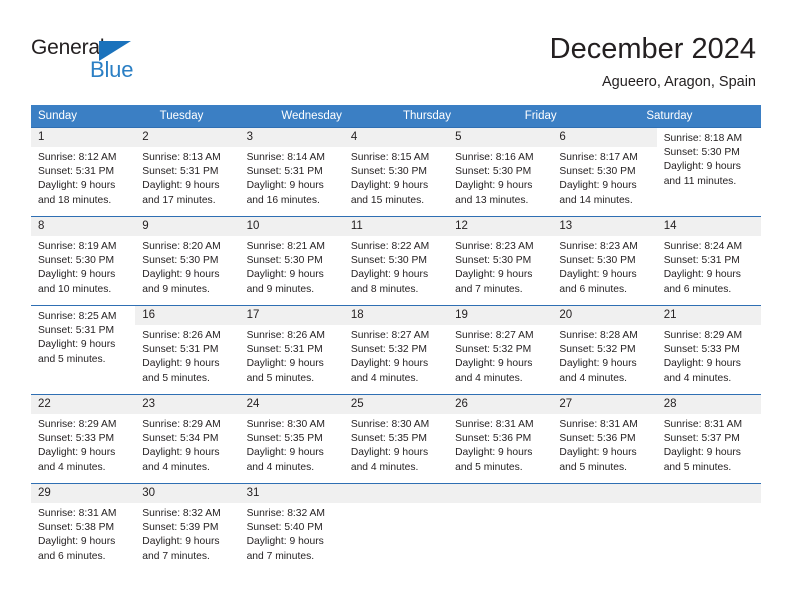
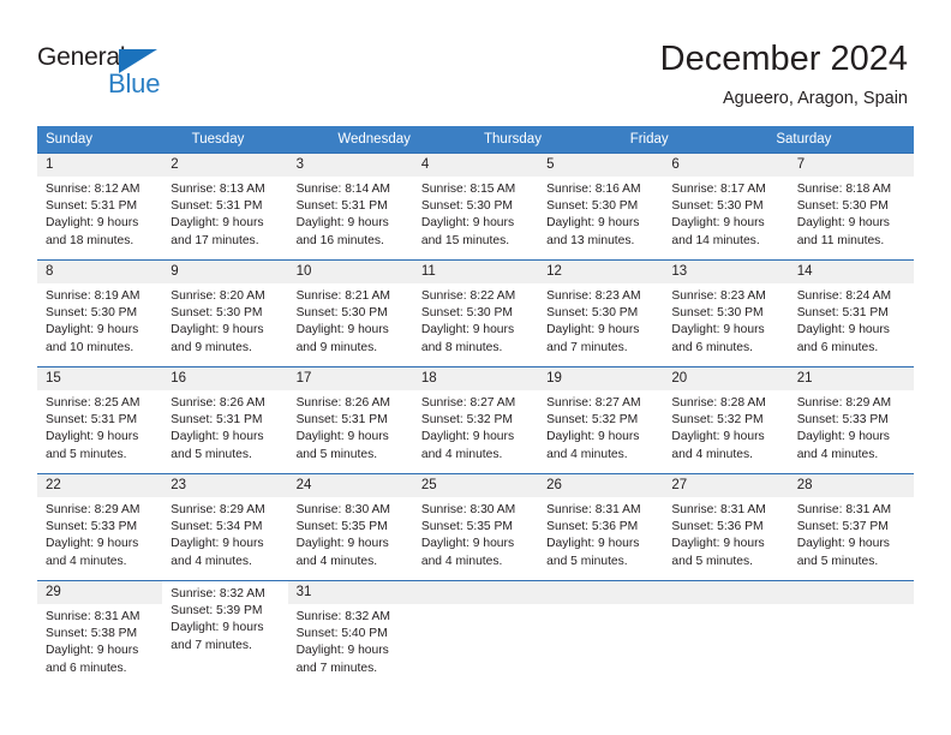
  General
  Blue
  December 2024
  Agueero, Aragon, Spain
  Sunday
  Tuesday
  Wednesday
  Thursday
  Friday
  Saturday
  1
  Sunrise: 8:12 AM
  Sunset: 5:31 PM
  Daylight: 9 hours
  and 18 minutes.
  2
  Sunrise: 8:13 AM
  Sunset: 5:31 PM
  Daylight: 9 hours
  and 17 minutes.
  3
  Sunrise: 8:14 AM
  Sunset: 5:31 PM
  Daylight: 9 hours
  and 16 minutes.
  4
  Sunrise: 8:15 AM
  Sunset: 5:30 PM
  Daylight: 9 hours
  and 15 minutes.
  5
  Sunrise: 8:16 AM
  Sunset: 5:30 PM
  Daylight: 9 hours
  and 13 minutes.
  6
  Sunrise: 8:17 AM
  Sunset: 5:30 PM
  Daylight: 9 hours
  and 14 minutes.
+ 7
  Sunrise: 8:18 AM
  Sunset: 5:30 PM
  Daylight: 9 hours
  and 11 minutes.
  8
  Sunrise: 8:19 AM
  Sunset: 5:30 PM
  Daylight: 9 hours
  and 10 minutes.
  9
  Sunrise: 8:20 AM
  Sunset: 5:30 PM
  Daylight: 9 hours
  and 9 minutes.
  10
  Sunrise: 8:21 AM
  Sunset: 5:30 PM
  Daylight: 9 hours
  and 9 minutes.
  11
  Sunrise: 8:22 AM
  Sunset: 5:30 PM
  Daylight: 9 hours
  and 8 minutes.
  12
  Sunrise: 8:23 AM
  Sunset: 5:30 PM
  Daylight: 9 hours
  and 7 minutes.
  13
  Sunrise: 8:23 AM
  Sunset: 5:30 PM
  Daylight: 9 hours
  and 6 minutes.
  14
  Sunrise: 8:24 AM
  Sunset: 5:31 PM
  Daylight: 9 hours
  and 6 minutes.
+ 15
  Sunrise: 8:25 AM
  Sunset: 5:31 PM
  Daylight: 9 hours
  and 5 minutes.
  16
  Sunrise: 8:26 AM
  Sunset: 5:31 PM
  Daylight: 9 hours
  and 5 minutes.
  17
  Sunrise: 8:26 AM
  Sunset: 5:31 PM
  Daylight: 9 hours
  and 5 minutes.
  18
  Sunrise: 8:27 AM
  Sunset: 5:32 PM
  Daylight: 9 hours
  and 4 minutes.
  19
  Sunrise: 8:27 AM
  Sunset: 5:32 PM
  Daylight: 9 hours
  and 4 minutes.
  20
  Sunrise: 8:28 AM
  Sunset: 5:32 PM
  Daylight: 9 hours
  and 4 minutes.
  21
  Sunrise: 8:29 AM
  Sunset: 5:33 PM
  Daylight: 9 hours
  and 4 minutes.
  22
  Sunrise: 8:29 AM
  Sunset: 5:33 PM
  Daylight: 9 hours
  and 4 minutes.
  23
  Sunrise: 8:29 AM
  Sunset: 5:34 PM
  Daylight: 9 hours
  and 4 minutes.
  24
  Sunrise: 8:30 AM
  Sunset: 5:35 PM
  Daylight: 9 hours
  and 4 minutes.
  25
  Sunrise: 8:30 AM
  Sunset: 5:35 PM
  Daylight: 9 hours
  and 4 minutes.
  26
  Sunrise: 8:31 AM
  Sunset: 5:36 PM
  Daylight: 9 hours
  and 5 minutes.
  27
  Sunrise: 8:31 AM
  Sunset: 5:36 PM
  Daylight: 9 hours
  and 5 minutes.
  28
  Sunrise: 8:31 AM
  Sunset: 5:37 PM
  Daylight: 9 hours
  and 5 minutes.
  29
  Sunrise: 8:31 AM
  Sunset: 5:38 PM
  Daylight: 9 hours
  and 6 minutes.
- 30
  Sunrise: 8:32 AM
  Sunset: 5:39 PM
  Daylight: 9 hours
  and 7 minutes.
  31
  Sunrise: 8:32 AM
  Sunset: 5:40 PM
  Daylight: 9 hours
  and 7 minutes.
